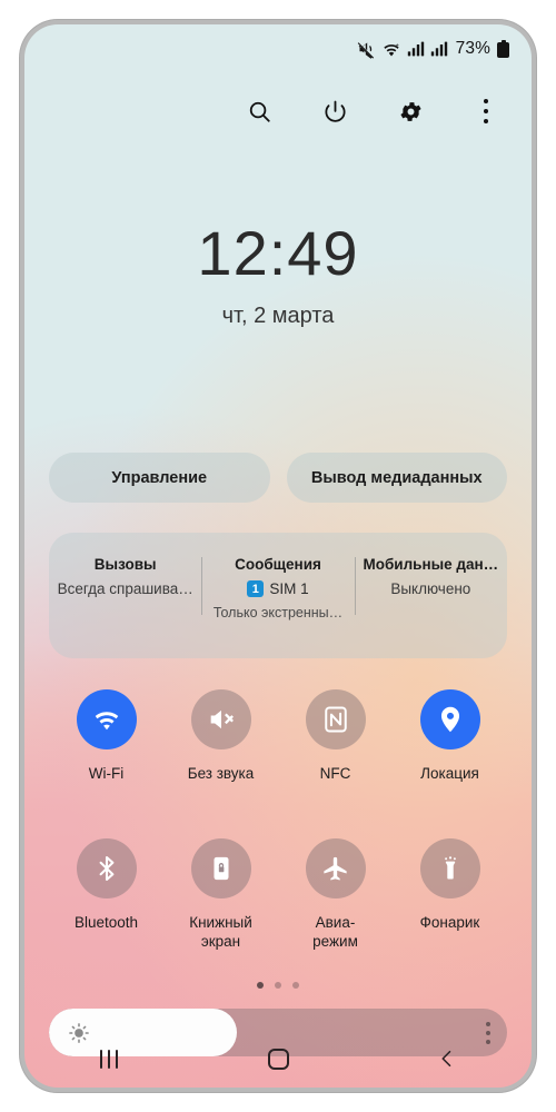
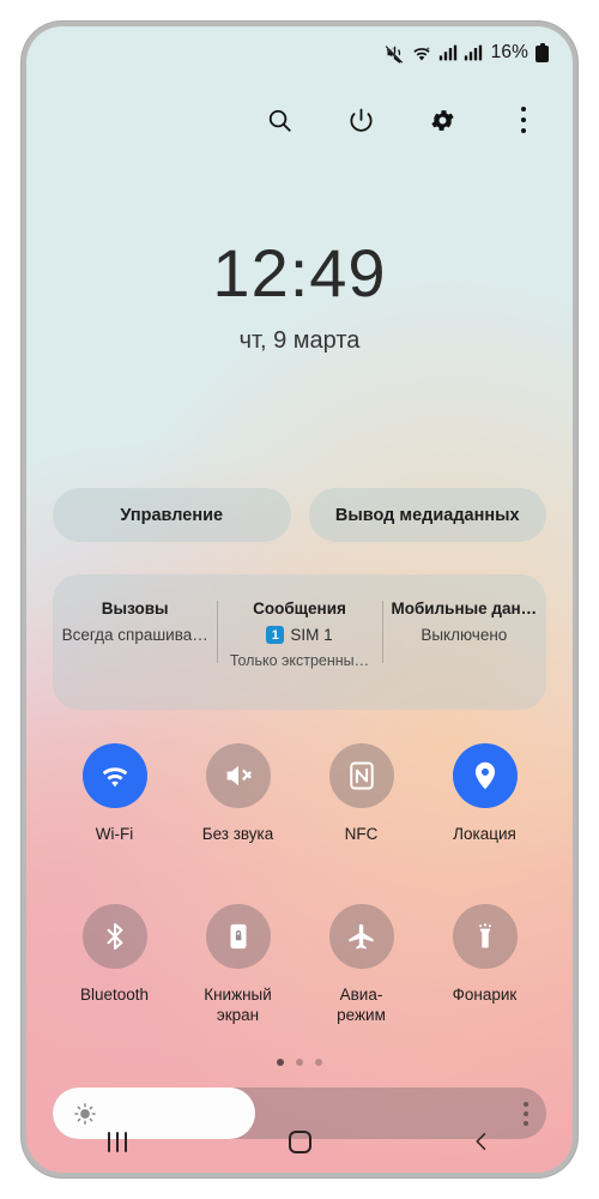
- 73%
+ 16%
  12:49
- чт, 2 марта
+ чт, 9 марта
  Управление
  Вывод медиаданных
  Вызовы
  Всегда спрашива…
  Сообщения
  1
  SIM 1
  Только экстренны…
  Мобильные дан…
  Выключено
  Wi-Fi
  Без звука
  NFC
  Локация
  Bluetooth
  Книжный
  экран
  Авиа-
  режим
  Фонарик
